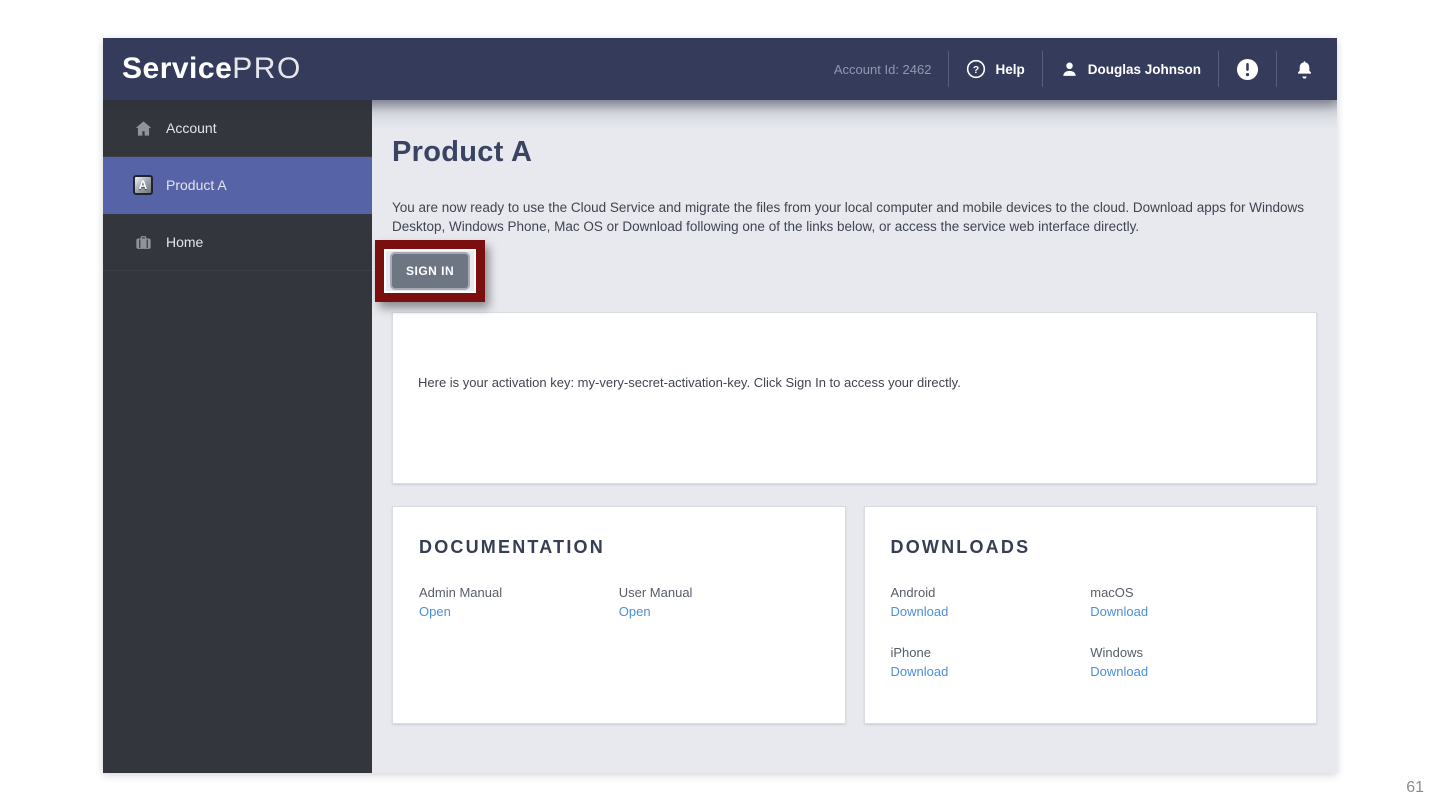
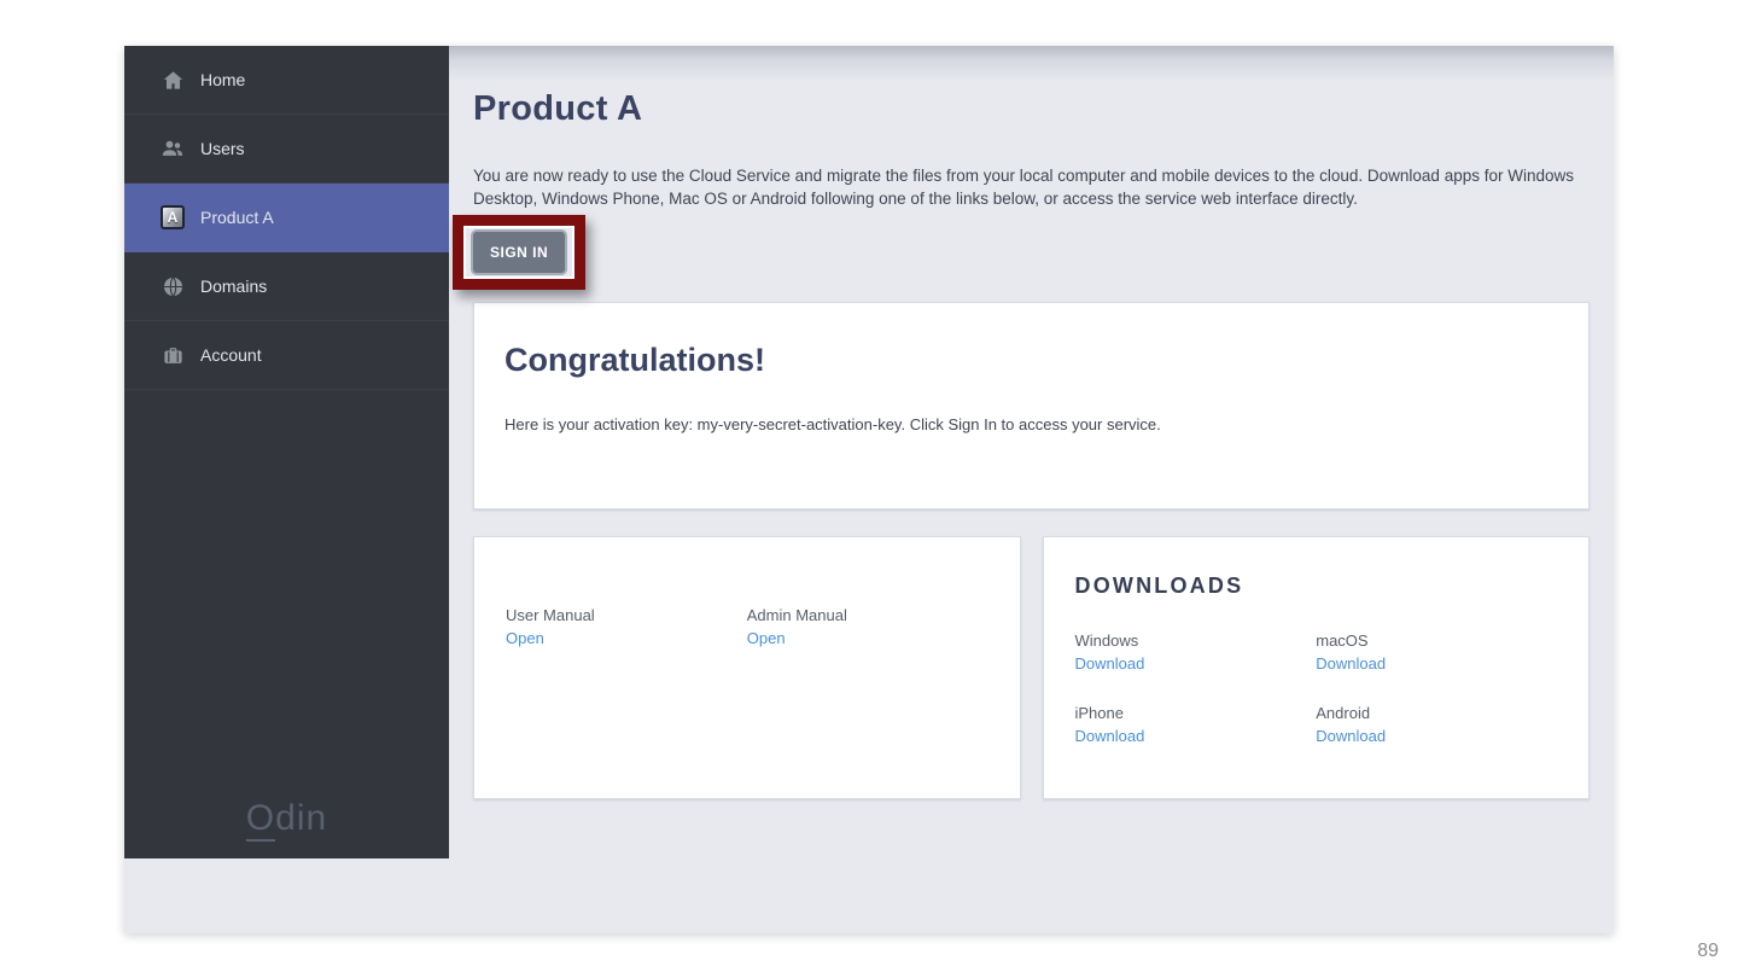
- ServicePRO
- Account Id: 2462
- ?
- Help
- Douglas Johnson
- Account
+ Home
+ Users
  A
  Product A
+ Domains
- Home
+ Account
+ Odin
  Product A
- You are now ready to use the Cloud Service and migrate the files from your local computer and mobile devices to the cloud. Download apps for Windows Desktop, Windows Phone, Mac OS or Download following one of the links below, or access the service web interface directly.
+ You are now ready to use the Cloud Service and migrate the files from your local computer and mobile devices to the cloud. Download apps for Windows Desktop, Windows Phone, Mac OS or Android following one of the links below, or access the service web interface directly.
  SIGN IN
+ Congratulations!
- Here is your activation key: my-very-secret-activation-key. Click Sign In to access your directly.
+ Here is your activation key: my-very-secret-activation-key. Click Sign In to access your service.
- DOCUMENTATION
- Admin Manual
+ User Manual
  Open
- User Manual
+ Admin Manual
  Open
  DOWNLOADS
- Android
+ Windows
  Download
  macOS
  Download
  iPhone
  Download
- Windows
+ Android
  Download
- 61
+ 89
